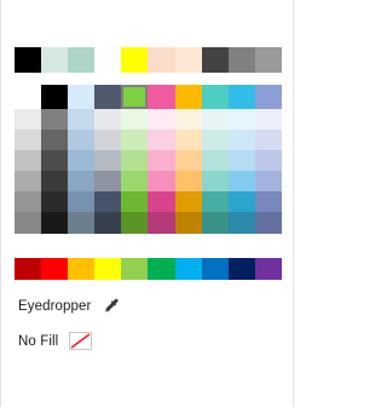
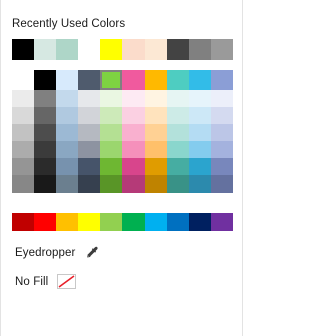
+ Recently Used Colors
  Eyedropper
  No Fill
